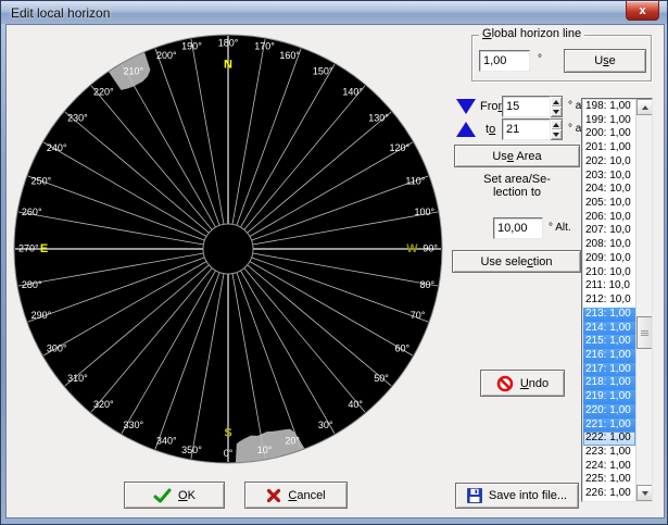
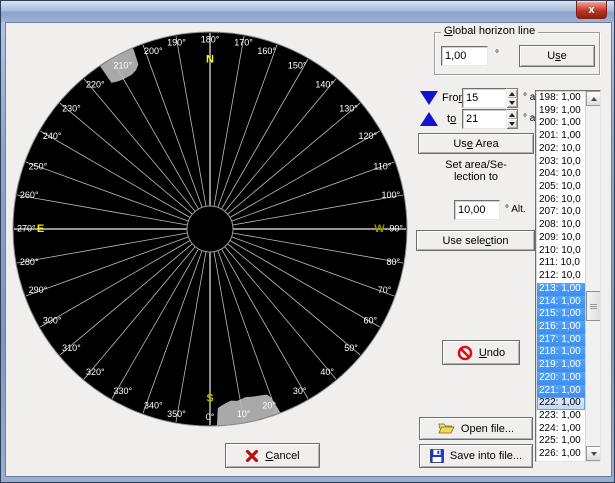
- Edit local horizon
  x
  0°
  10°
  20°
  30°
  40°
  50°
  60°
  70°
  80°
  90°
  100°
  110°
  120°
  130°
  140°
  150°
  160°
  170°
  180°
  190°
  200°
  210°
  220°
  230°
  240°
  250°
  260°
  270°
  280°
  290°
  300°
  310°
  320°
  330°
  340°
  350°
  N
  E
  S
  W
  Global horizon line
  1,00
  °
  Use
  Fro
  15
  to
  21
  Use Area
  Set area/Se-
  lection to
  10,00
  ° Alt.
  Use selection
  Undo
+ Open file...
  Save into file...
  198: 1,00
  199: 1,00
  200: 1,00
  201: 1,00
  202: 10,0
  203: 10,0
  204: 10,0
  205: 10,0
  206: 10,0
  207: 10,0
  208: 10,0
  209: 10,0
  210: 10,0
  211: 10,0
  212: 10,0
  213: 1,00
  214: 1,00
  215: 1,00
  216: 1,00
  217: 1,00
  218: 1,00
  219: 1,00
  220: 1,00
  221: 1,00
  222: 1,00
  223: 1,00
  224: 1,00
  225: 1,00
  226: 1,00
- OK
  Cancel
